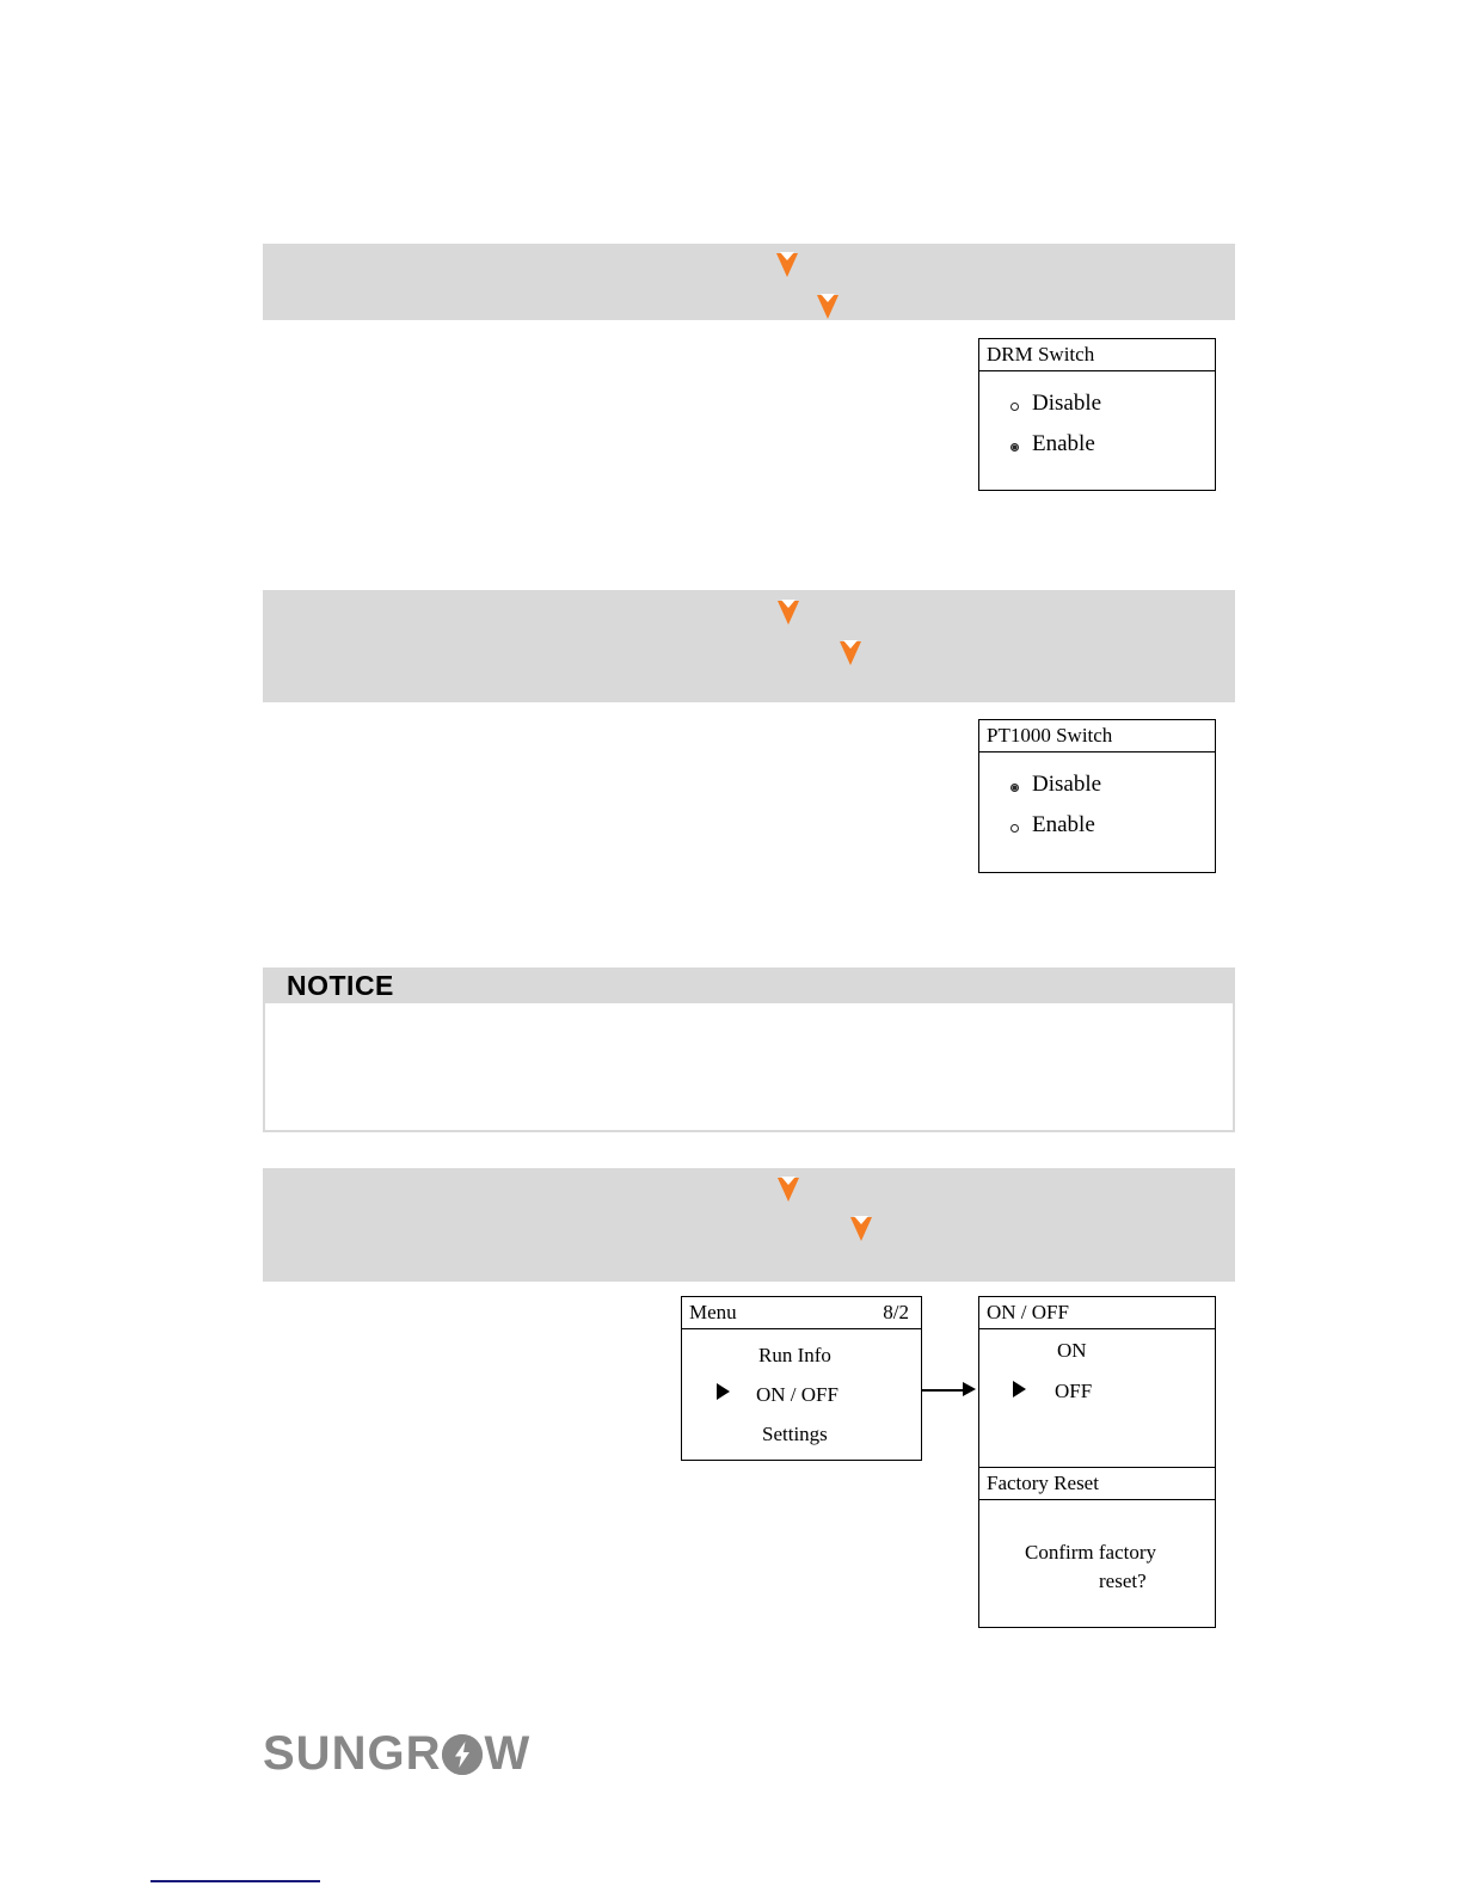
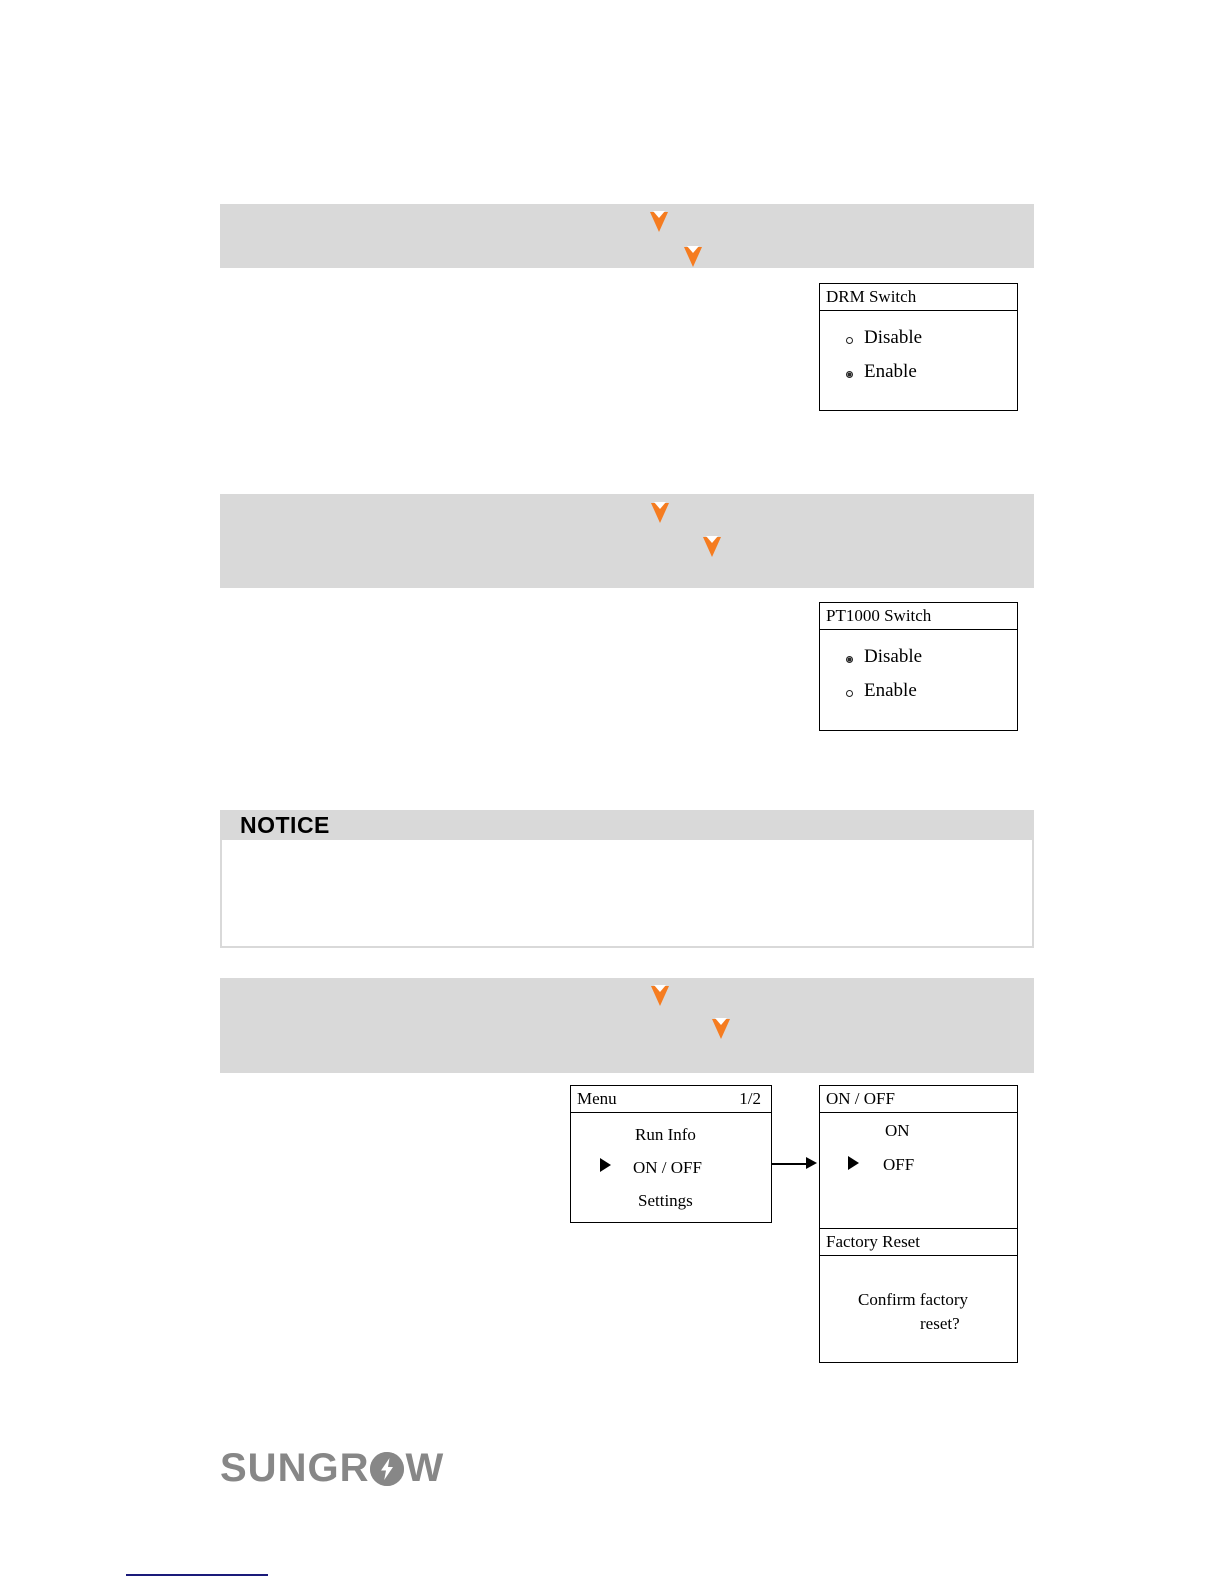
  DRM Switch
  Disable
  Enable
  PT1000 Switch
  Disable
  Enable
  NOTICE
  Menu
- 8/2
+ 1/2
  Run Info
  ON / OFF
  Settings
  ON / OFF
  ON
  OFF
  Factory Reset
  Confirm factory
  reset?
  SUNGR
  W
